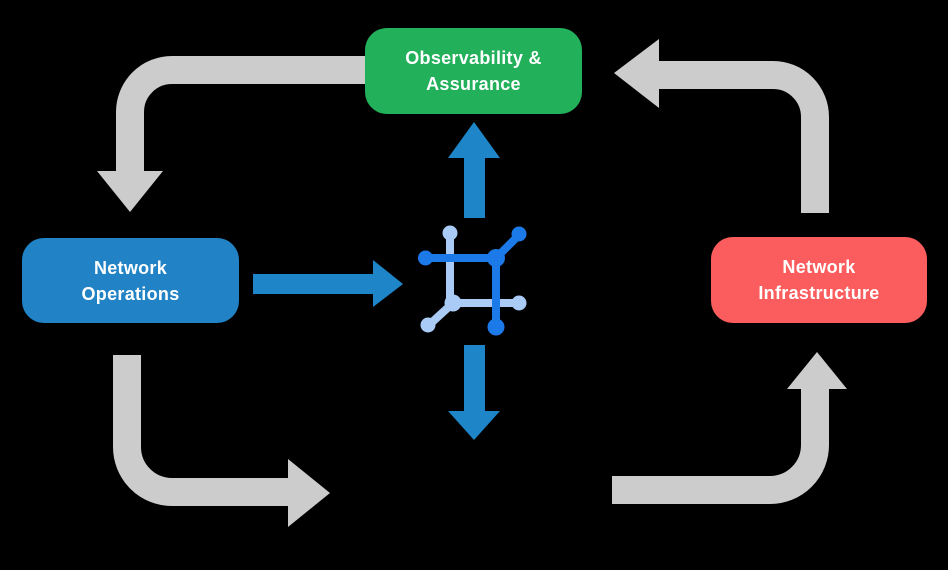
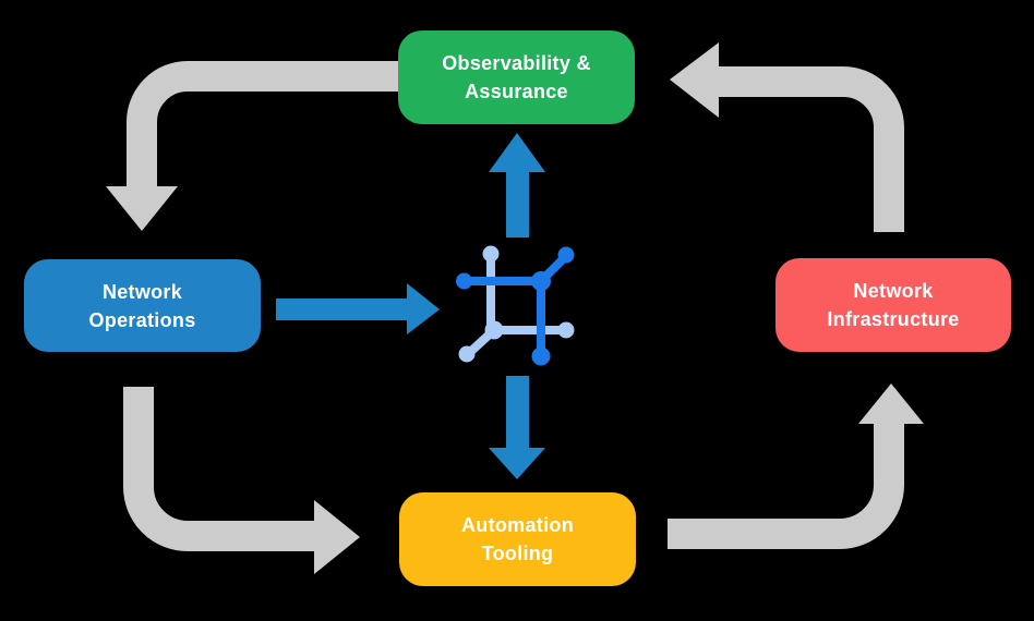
  Observability &
  Assurance
  Network
  Operations
  Network
  Infrastructure
+ Automation
+ Tooling
